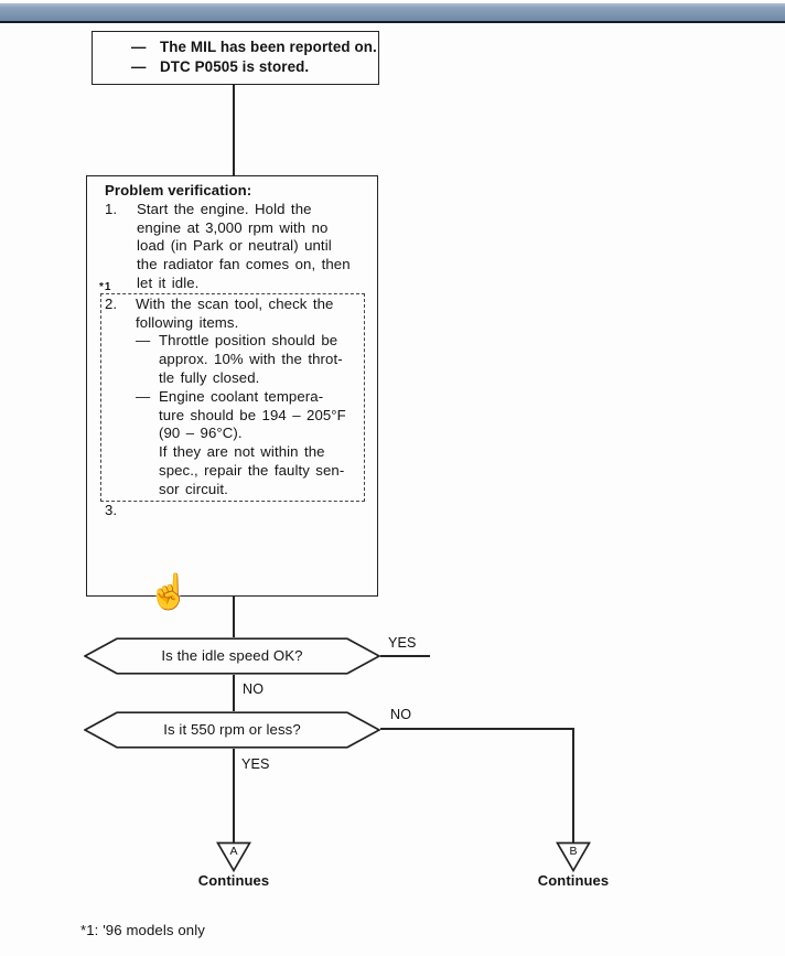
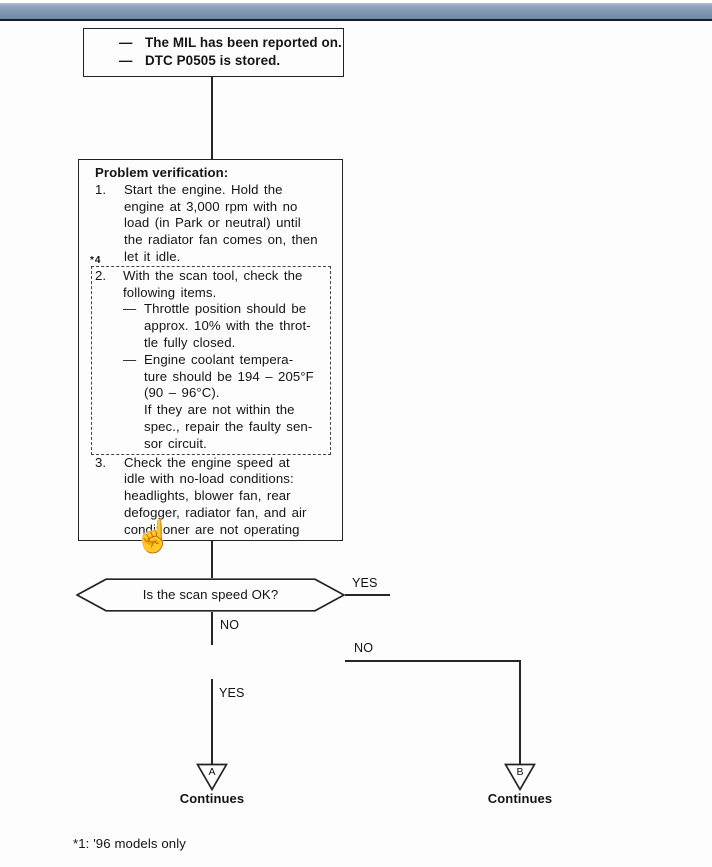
  —
  The MIL has been reported on.
  —
  DTC P0505 is stored.
  Problem verification:
  1.
  Start the engine. Hold the
  engine at 3,000 rpm with no
  load (in Park or neutral) until
  the radiator fan comes on, then
  let it idle.
  2.
  With the scan tool, check the
  following items.
  —
  Throttle position should be
  approx. 10% with the throt-
  tle fully closed.
  —
  Engine coolant tempera-
  ture should be 194 – 205°F
  (90 – 96°C).
  If they are not within the
  spec., repair the faulty sen-
  sor circuit.
  3.
+ Check the engine speed at
+ idle with no-load conditions:
+ headlights, blower fan, rear
+ defogger, radiator fan, and air
+ conditioner are not operating
- *1
+ *4
  ☝
- Is the idle speed OK?
+ Is the scan speed OK?
  YES
  NO
- Is it 550 rpm or less?
  NO
  YES
  A
  Continues
  B
  Continues
  *1: '96 models only
